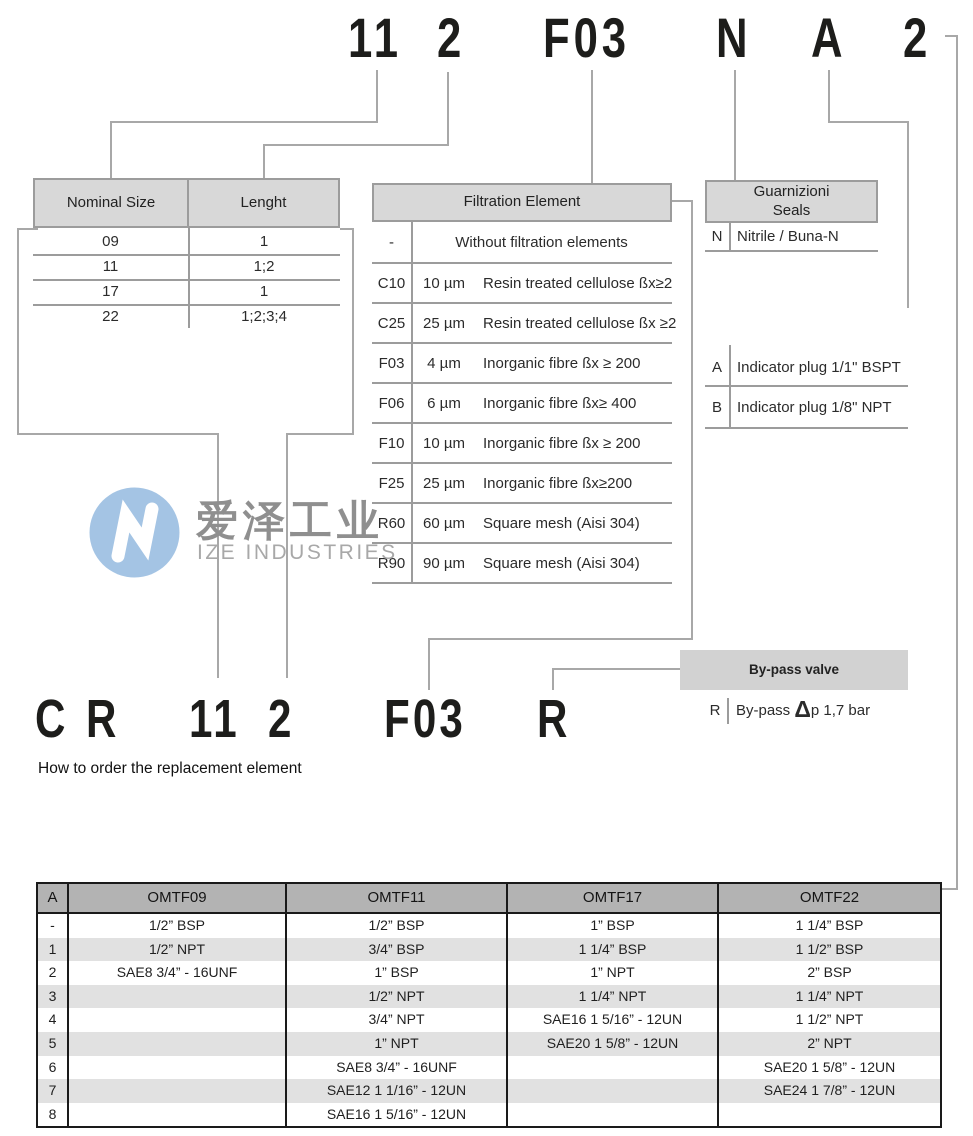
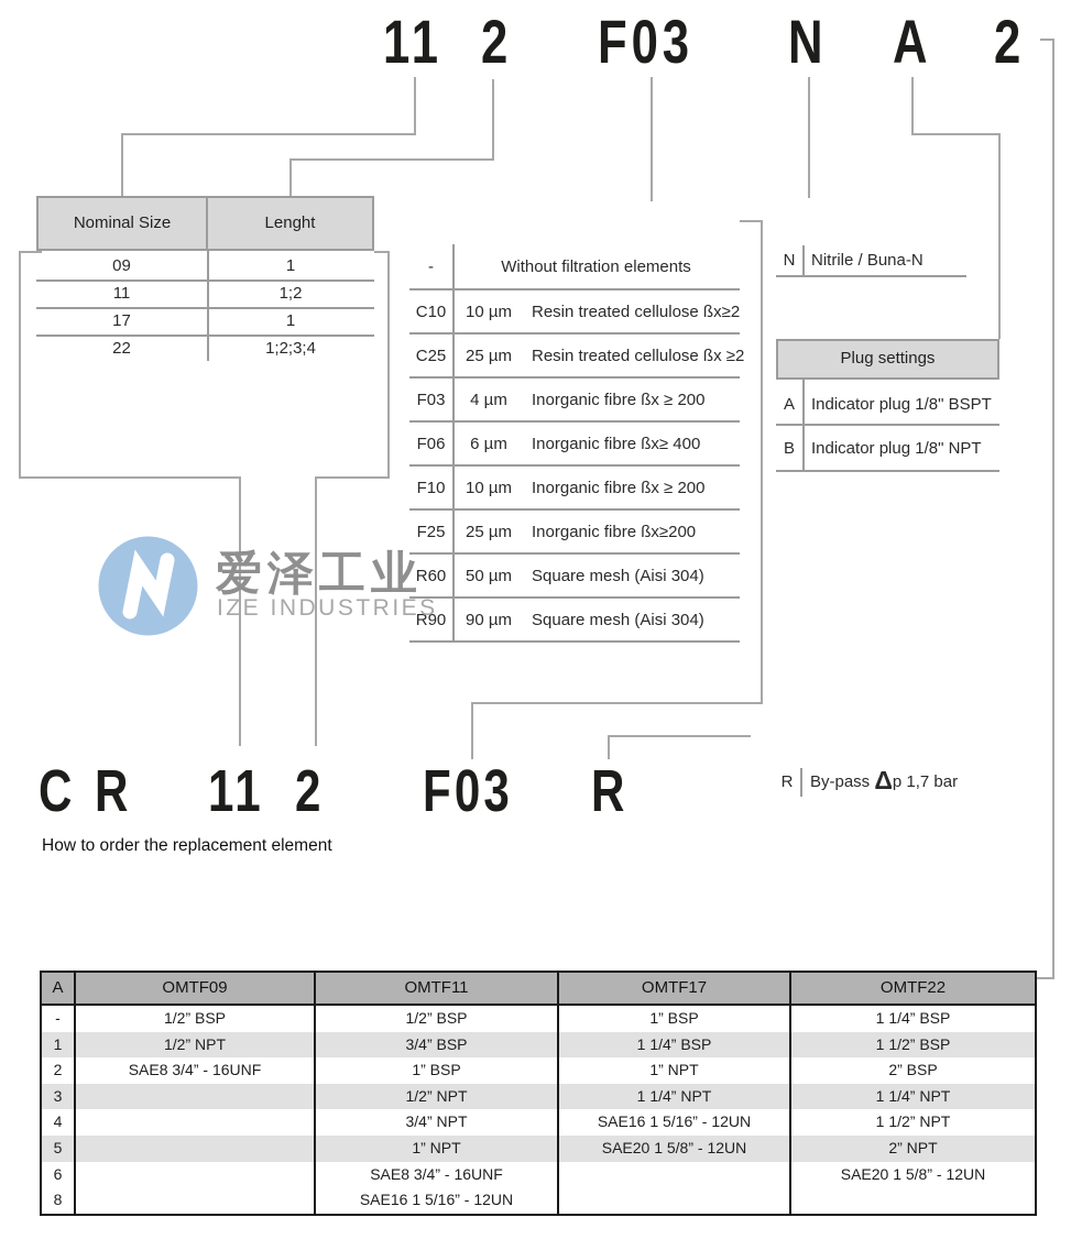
  11
  2
  F03
  N
  A
  2
  Nominal Size
  Lenght
  09
  1
  11
  1;2
  17
  1
  22
  1;2;3;4
- Filtration Element
  -
  Without filtration elements
  C10
  10 µm
  Resin treated cellulose ßx≥2
  C25
  25 µm
  Resin treated cellulose ßx ≥2
  F03
  4 µm
  Inorganic fibre ßx ≥ 200
  F06
  6 µm
  Inorganic fibre ßx≥ 400
  F10
  10 µm
  Inorganic fibre ßx ≥ 200
  F25
  25 µm
  Inorganic fibre ßx≥200
  R60
- 60 µm
+ 50 µm
  Square mesh (Aisi 304)
  R90
  90 µm
  Square mesh (Aisi 304)
- Guarnizioni
- Seals
  N
  Nitrile / Buna-N
+ Plug settings
  A
- Indicator plug 1/1" BSPT
+ Indicator plug 1/8" BSPT
  B
  Indicator plug 1/8" NPT
  爱泽工业
  IZE INDUSTRIES
- By-pass valve
  R
  By-pass Δp 1,7 bar
  C
  R
  11
  2
  F03
  R
  How to order the replacement element
  A
  OMTF09
  OMTF11
  OMTF17
  OMTF22
  -
  1/2” BSP
  1/2” BSP
  1” BSP
  1 1/4” BSP
  1
  1/2” NPT
  3/4” BSP
  1 1/4” BSP
  1 1/2” BSP
  2
  SAE8 3/4” - 16UNF
  1” BSP
  1” NPT
  2” BSP
  3
  1/2” NPT
  1 1/4” NPT
  1 1/4” NPT
  4
  3/4” NPT
  SAE16 1 5/16” - 12UN
  1 1/2” NPT
  5
  1” NPT
  SAE20 1 5/8” - 12UN
  2” NPT
  6
  SAE8 3/4” - 16UNF
  SAE20 1 5/8” - 12UN
- 7
- SAE12 1 1/16” - 12UN
- SAE24 1 7/8” - 12UN
  8
  SAE16 1 5/16” - 12UN
